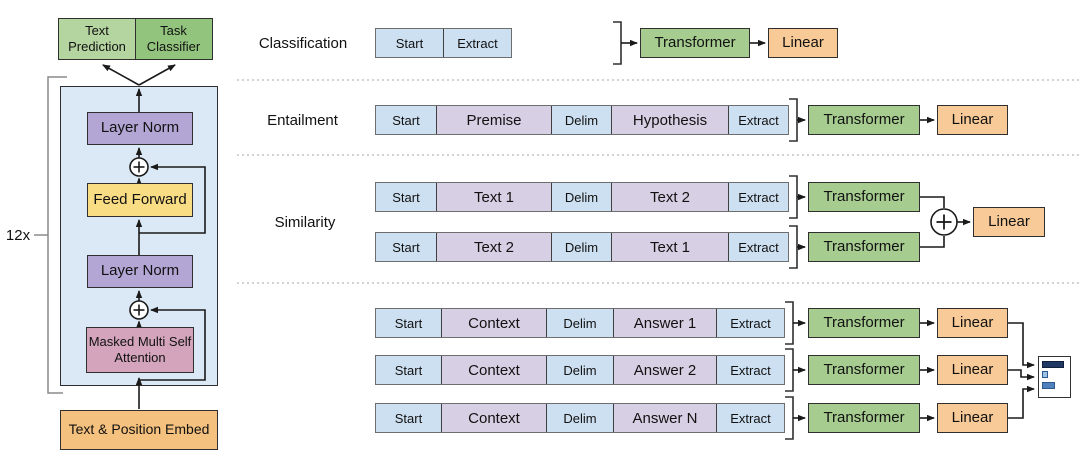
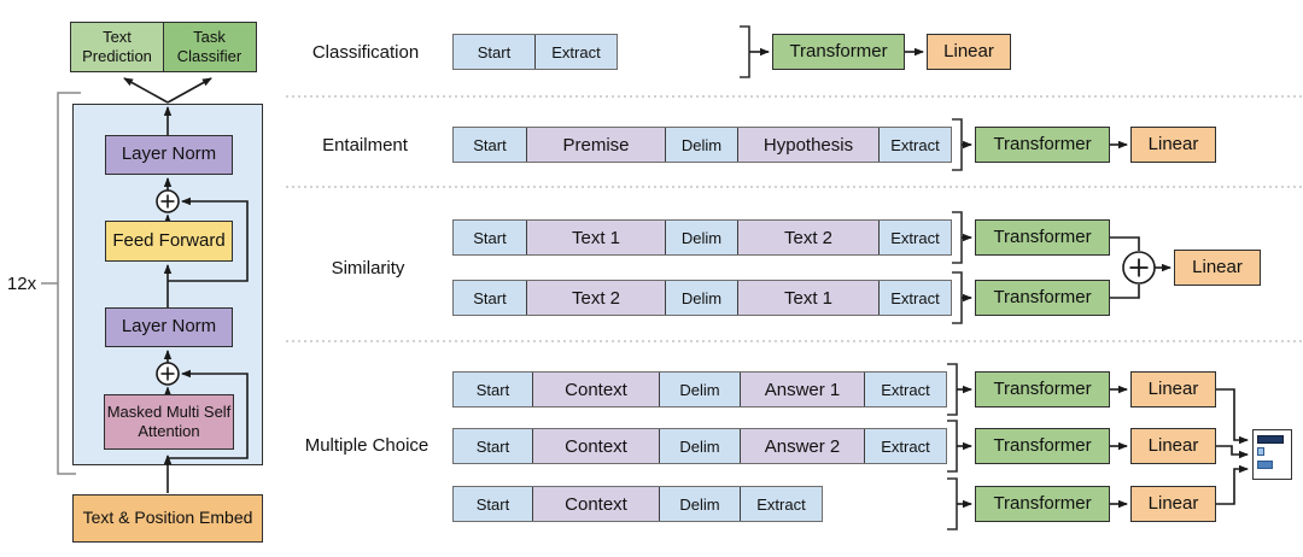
  Text Prediction
  Task Classifier
  Layer Norm
  Feed Forward
  Layer Norm
  Masked Multi Self Attention
  Text & Position Embed
  12x
  Classification
  Start
  Extract
  Transformer
  Linear
  Entailment
  Start
  Premise
  Delim
  Hypothesis
  Extract
  Transformer
  Linear
  Similarity
  Start
  Text 1
  Delim
  Text 2
  Extract
  Start
  Text 2
  Delim
  Text 1
  Extract
  Transformer
  Transformer
  Linear
+ Multiple Choice
  Start
  Context
  Delim
  Answer 1
  Extract
  Start
  Context
  Delim
  Answer 2
  Extract
  Start
  Context
  Delim
- Answer N
  Extract
  Transformer
  Transformer
  Transformer
  Linear
  Linear
  Linear
